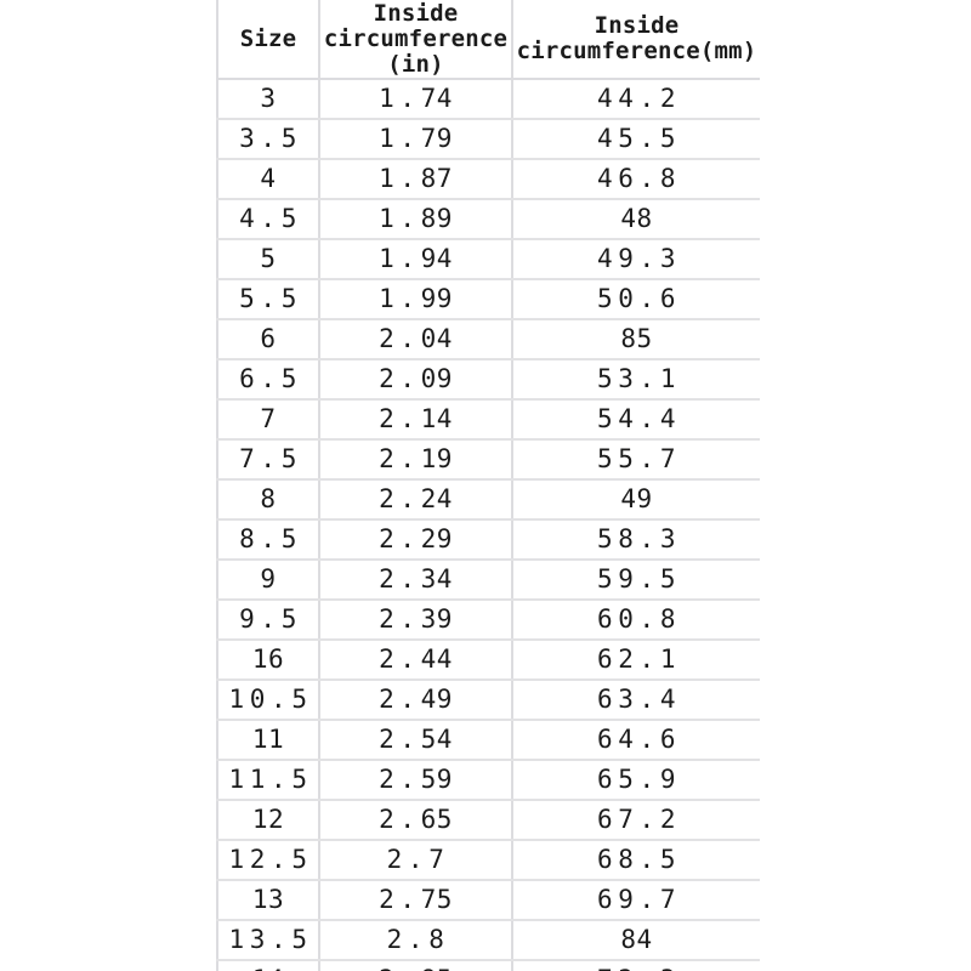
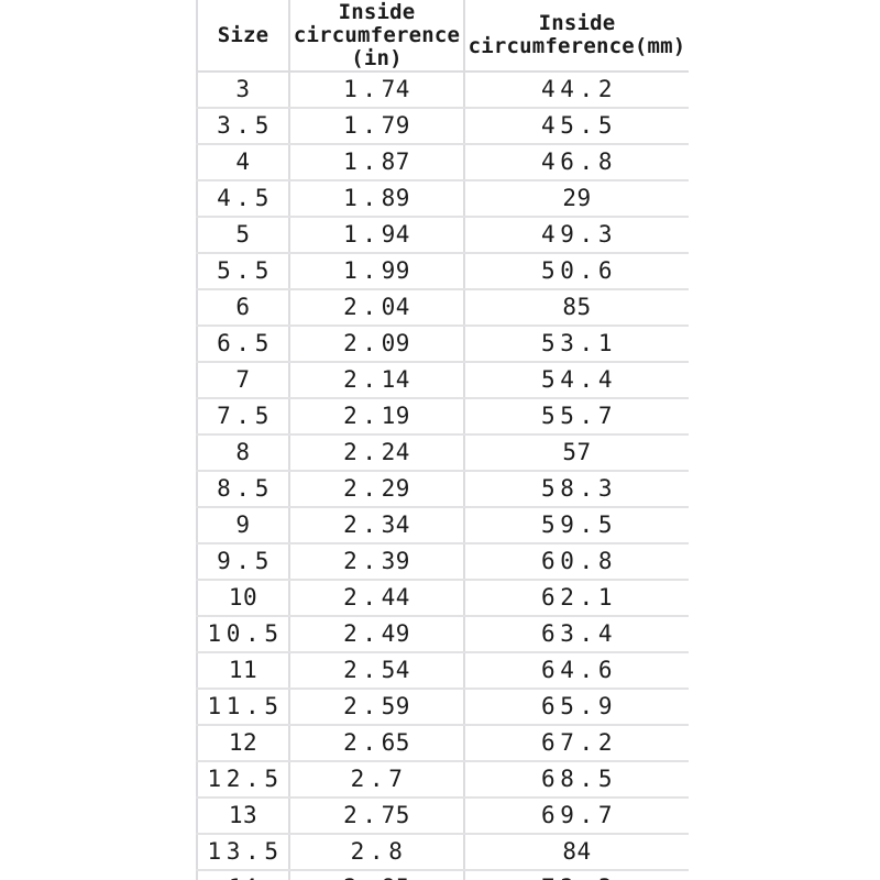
  Size	Insidecircumference(in)	Insidecircumference(mm)
  3	1.74	44.2
  3.5	1.79	45.5
  4	1.87	46.8
- 4.5	1.89	48
+ 4.5	1.89	29
  5	1.94	49.3
  5.5	1.99	50.6
  6	2.04	85
  6.5	2.09	53.1
  7	2.14	54.4
  7.5	2.19	55.7
- 8	2.24	49
+ 8	2.24	57
  8.5	2.29	58.3
  9	2.34	59.5
  9.5	2.39	60.8
- 16	2.44	62.1
+ 10	2.44	62.1
  10.5	2.49	63.4
  11	2.54	64.6
  11.5	2.59	65.9
  12	2.65	67.2
  12.5	2.7	68.5
  13	2.75	69.7
  13.5	2.8	84
